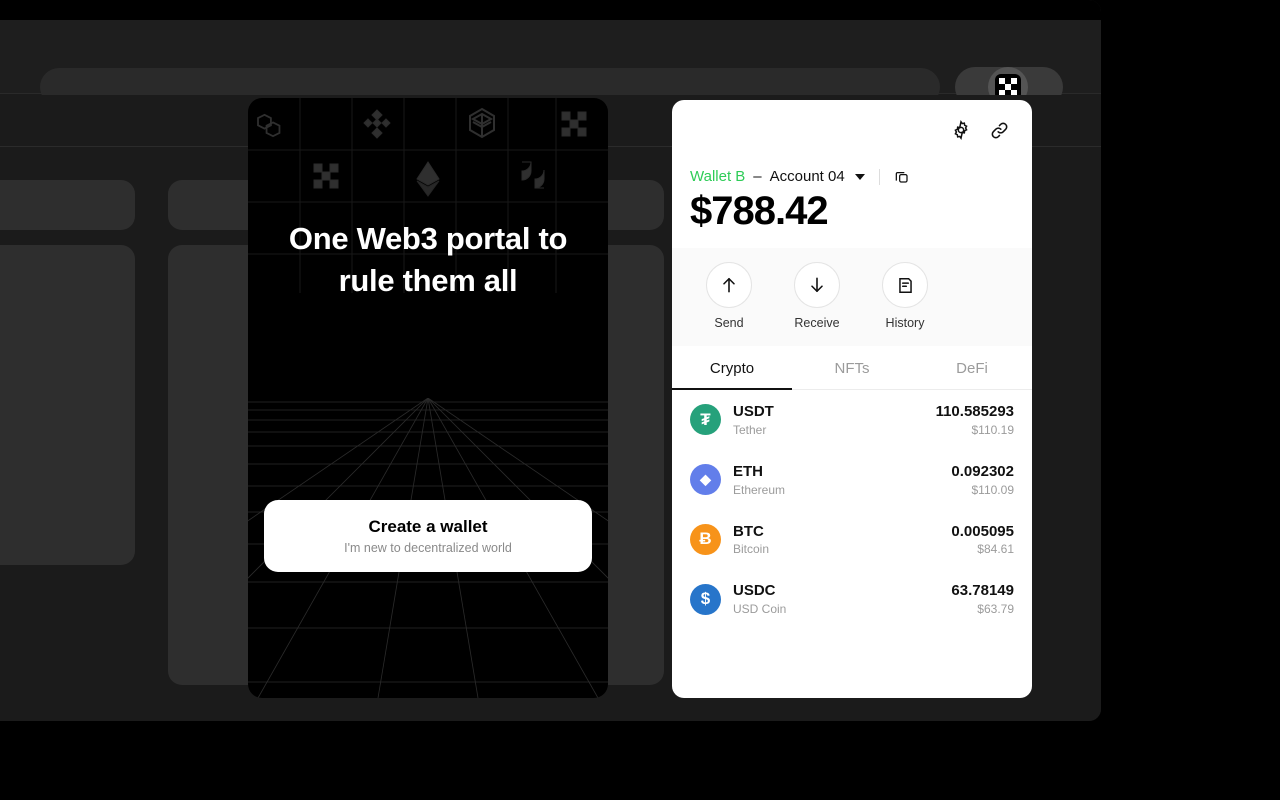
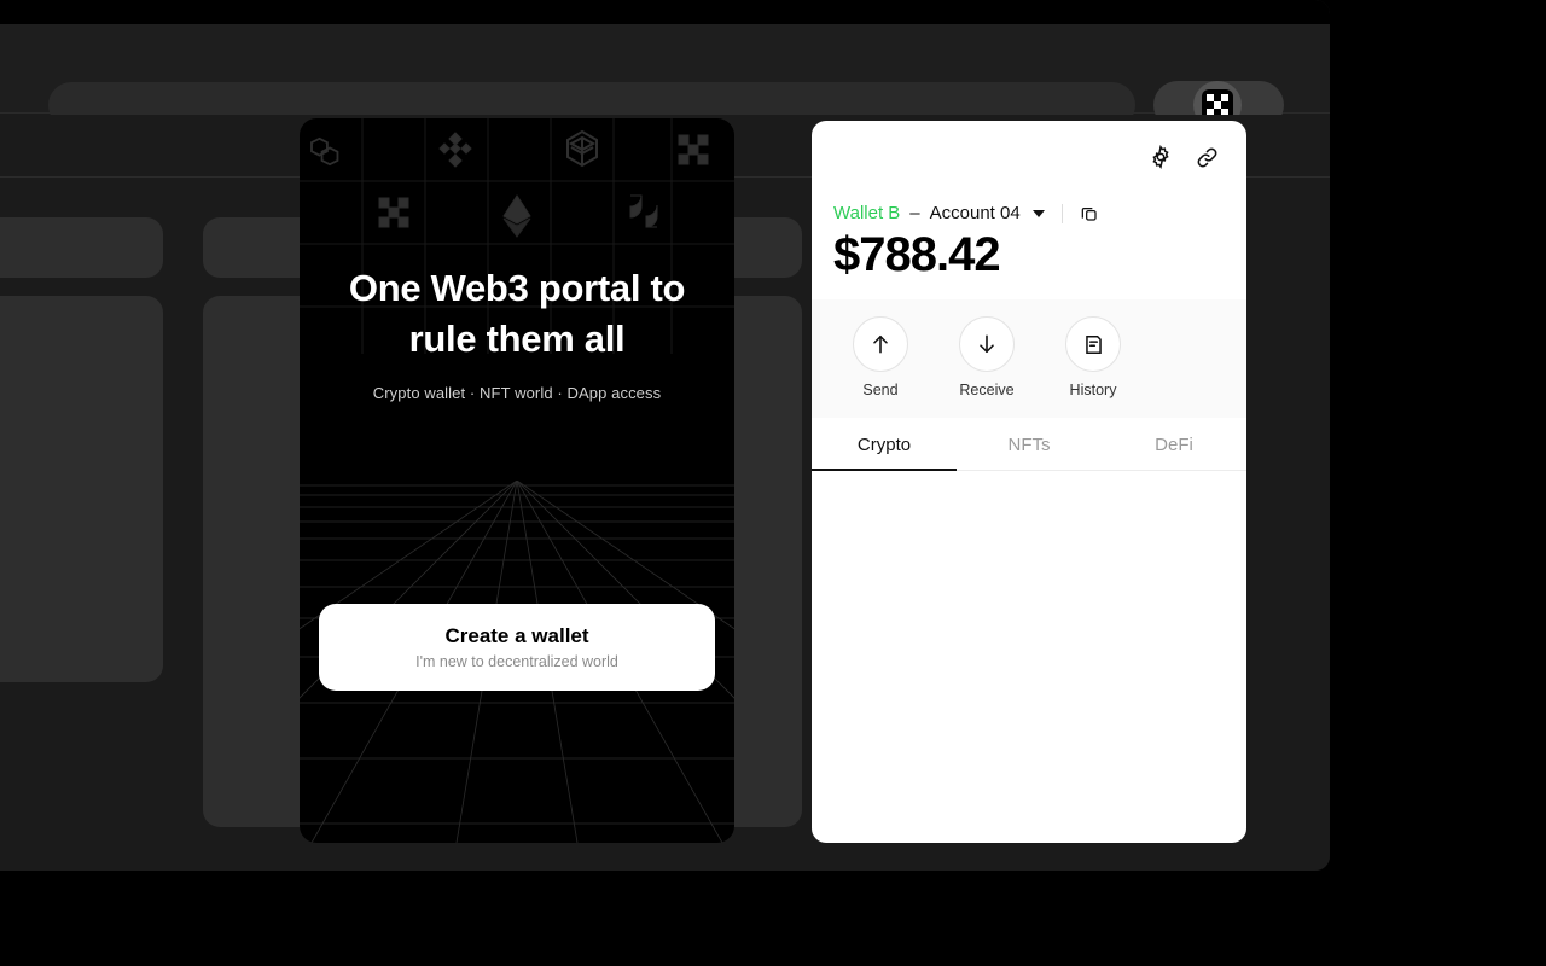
  One Web3 portal to rule them all
+ Crypto wallet · NFT world · DApp access
  Create a wallet
  I'm new to decentralized world
  Wallet B
  –
  Account 04
  $788.42
  Send
  Receive
  History
  Crypto
  NFTs
  DeFi
- ₮
- USDT
- Tether
- 110.585293
- $110.19
- ◆
- ETH
- Ethereum
- 0.092302
- $110.09
- Ƀ
- BTC
- Bitcoin
- 0.005095
- $84.61
- $
- USDC
- USD Coin
- 63.78149
- $63.79
